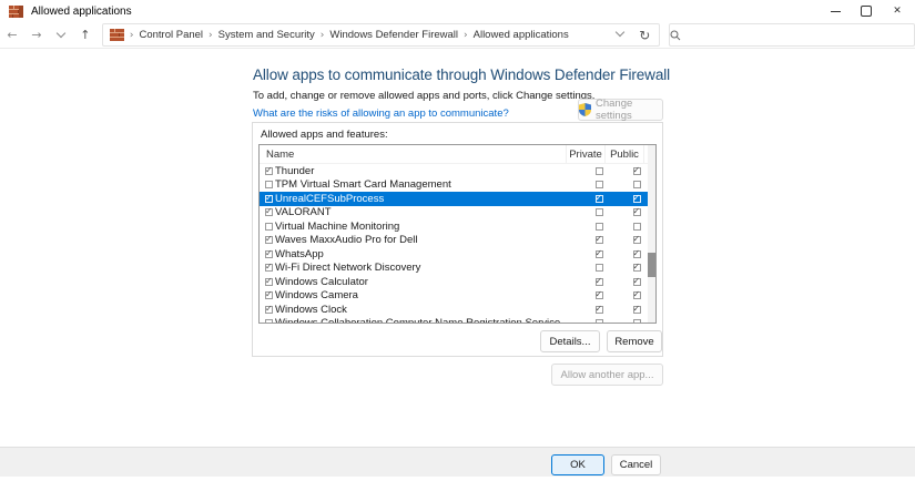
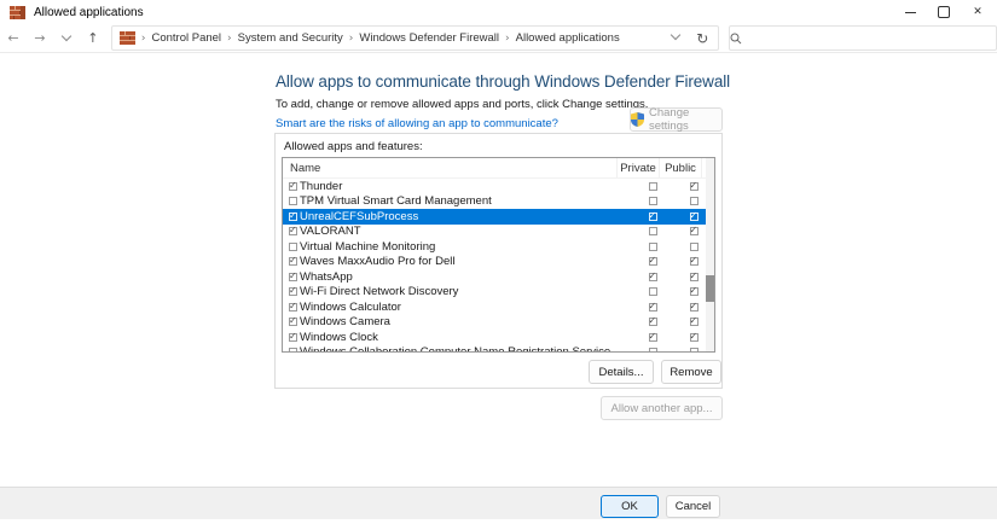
  Allowed applications
  ✕
  ←
  →
  ↑
  ›
  Control Panel
  ›
  System and Security
  ›
  Windows Defender Firewall
  ›
  Allowed applications
  ↻
  Allow apps to communicate through Windows Defender Firewall
  To add, change or remove allowed apps and ports, click Change settings.
- What are the risks of allowing an app to communicate?
+ Smart are the risks of allowing an app to communicate?
  Change settings
  Allowed apps and features:
  Name
  Private
  Public
  Thunder
  TPM Virtual Smart Card Management
  UnrealCEFSubProcess
  VALORANT
  Virtual Machine Monitoring
  Waves MaxxAudio Pro for Dell
  WhatsApp
  Wi-Fi Direct Network Discovery
  Windows Calculator
  Windows Camera
  Windows Clock
  Details...
  Remove
  Allow another app...
  OK
  Cancel
